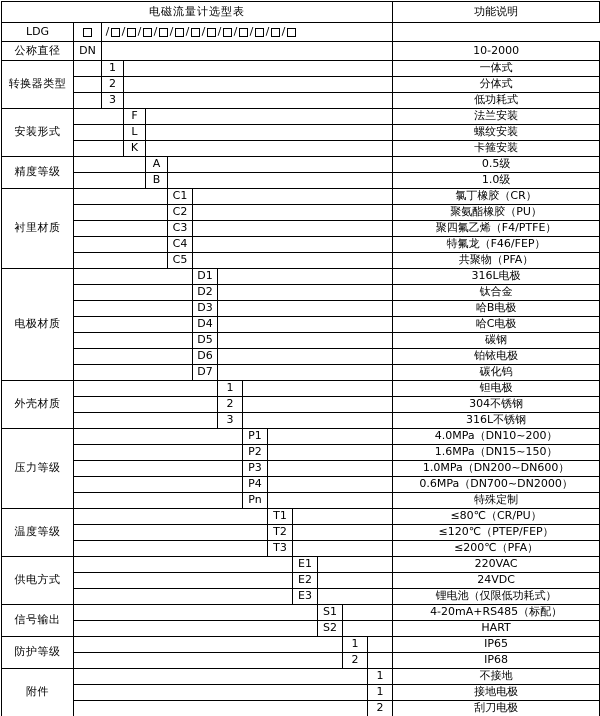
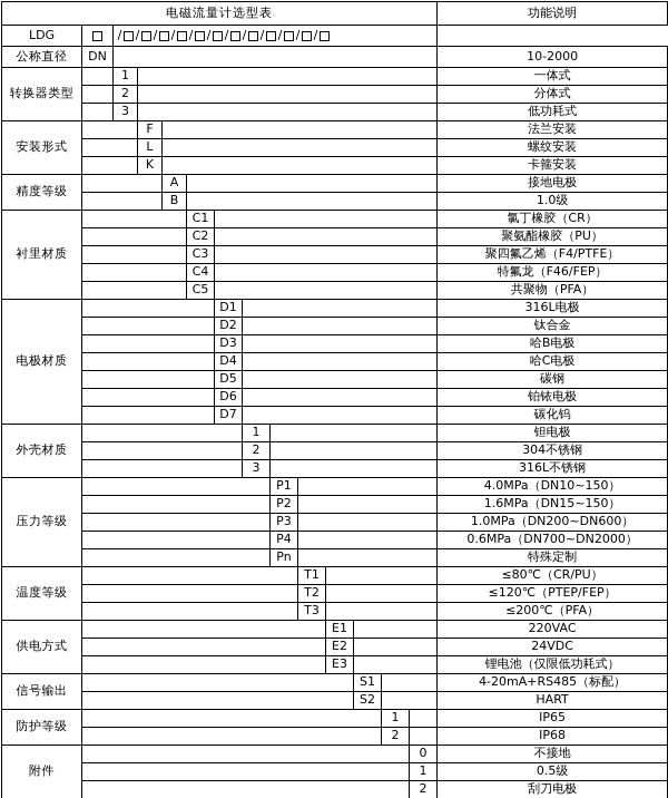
  电磁流量计选型表	功能说明
  LDG		/ / / / / / / / / / / /
  公称直径	DN		10-2000
  转换器类型		1		一体式
  	2		分体式
  	3		低功耗式
  安装形式		F		法兰安装
  	L		螺纹安装
  	K		卡箍安装
- 精度等级		A		0.5级
+ 精度等级		A		接地电极
  	B		1.0级
  衬里材质		C1		氯丁橡胶（CR）
  	C2		聚氨酯橡胶（PU）
  	C3		聚四氟乙烯（F4/PTFE）
  	C4		特氟龙（F46/FEP）
  	C5		共聚物（PFA）
  电极材质		D1		316L电极
  	D2		钛合金
  	D3		哈B电极
  	D4		哈C电极
  	D5		碳钢
  	D6		铂铱电极
  	D7		碳化钨
  外壳材质		1		钽电极
  	2		304不锈钢
  	3		316L不锈钢
- 压力等级		P1		4.0MPa（DN10~200）
+ 压力等级		P1		4.0MPa（DN10~150）
  	P2		1.6MPa（DN15~150）
  	P3		1.0MPa（DN200~DN600）
  	P4		0.6MPa（DN700~DN2000）
  	Pn		特殊定制
  温度等级		T1		≤80℃（CR/PU）
  	T2		≤120℃（PTEP/FEP）
  	T3		≤200℃（PFA）
  供电方式		E1		220VAC
  	E2		24VDC
  	E3		锂电池（仅限低功耗式）
  信号输出		S1		4-20mA+RS485（标配）
  	S2		HART
  防护等级		1		IP65
  	2		IP68
- 附件		1	不接地
+ 附件		0	不接地
- 	1	接地电极
+ 	1	0.5级
  	2	刮刀电极
